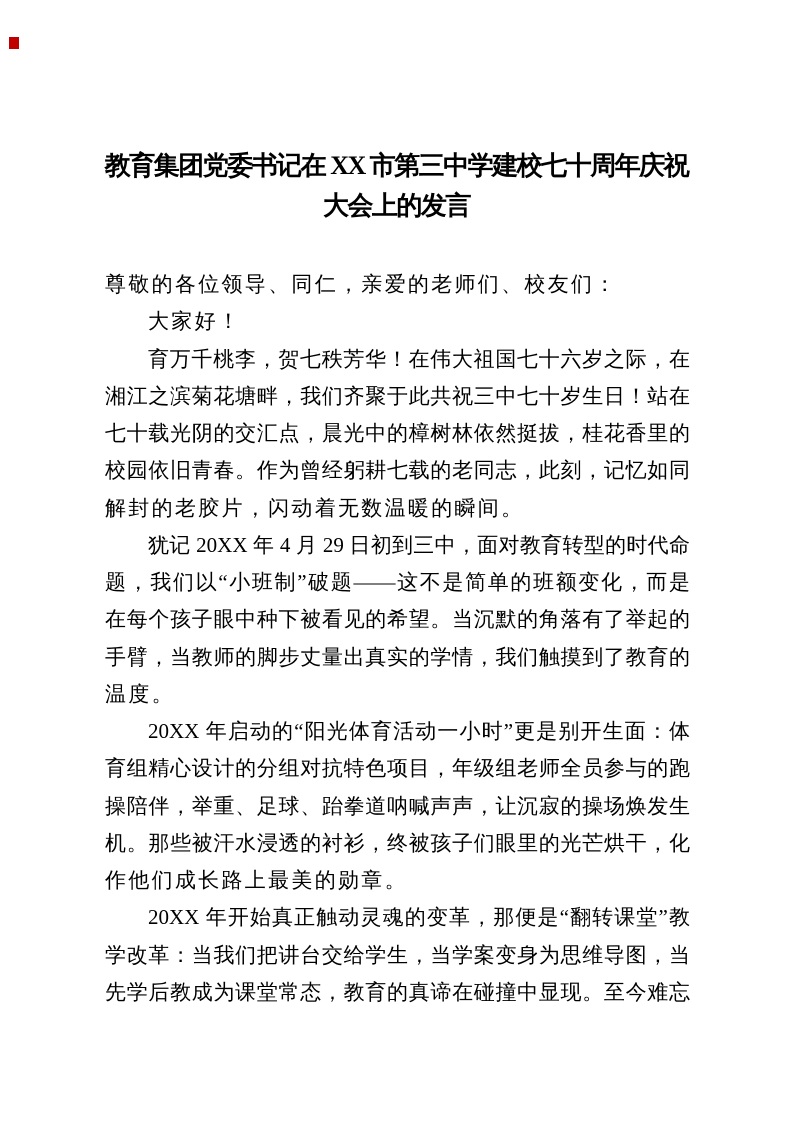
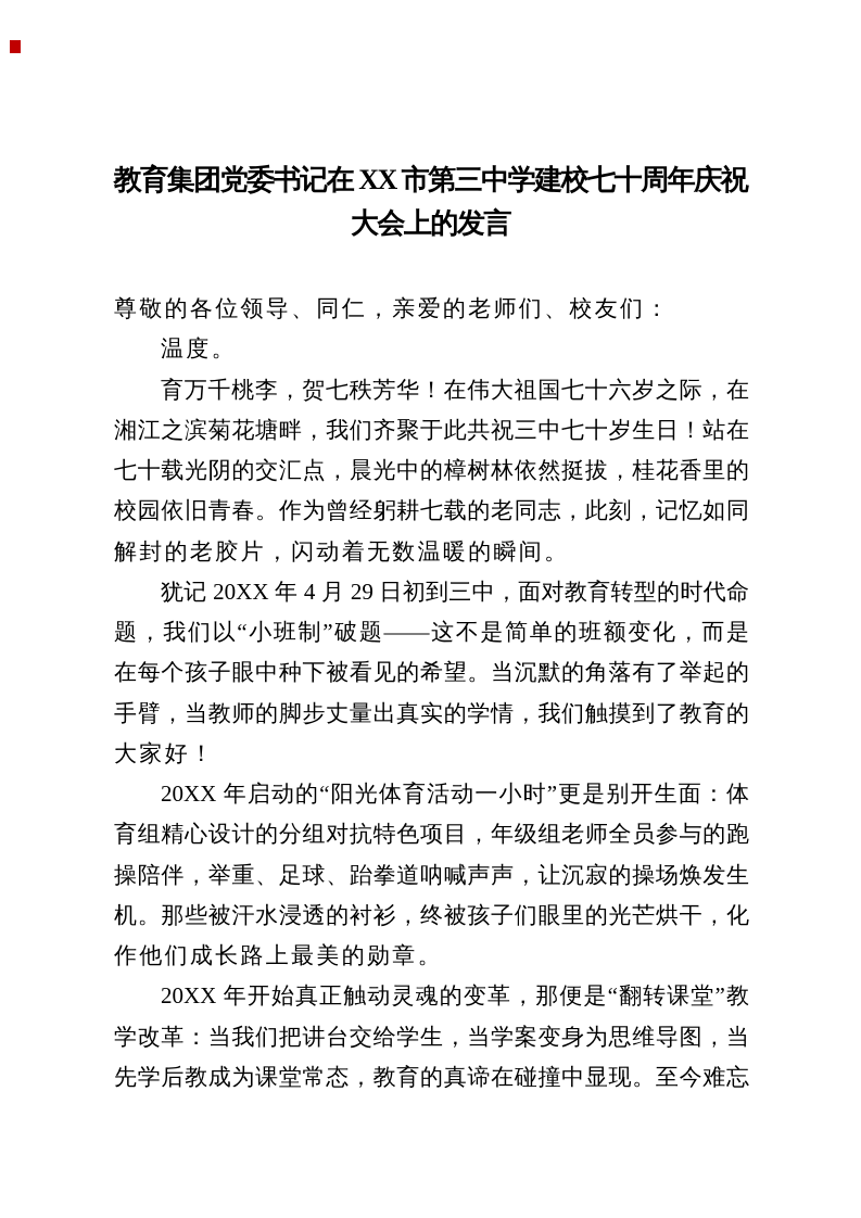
  教育集团党委书记在 XX 市第三中学建校七十周年庆祝
  大会上的发言
  尊敬的各位领导、同仁，亲爱的老师们、校友们：
- 大家好！
+ 温度。
  育万千桃李，贺七秩芳华！在伟大祖国七十六岁之际，在
  湘江之滨菊花塘畔，我们齐聚于此共祝三中七十岁生日！站在
  七十载光阴的交汇点，晨光中的樟树林依然挺拔，桂花香里的
  校园依旧青春。作为曾经躬耕七载的老同志，此刻，记忆如同
  解封的老胶片，闪动着无数温暖的瞬间。
  犹记 20XX 年 4 月 29 日初到三中，面对教育转型的时代命
  题，我们以“小班制”破题——这不是简单的班额变化，而是
  在每个孩子眼中种下被看见的希望。当沉默的角落有了举起的
  手臂，当教师的脚步丈量出真实的学情，我们触摸到了教育的
- 温度。
+ 大家好！
  20XX 年启动的“阳光体育活动一小时”更是别开生面：体
  育组精心设计的分组对抗特色项目，年级组老师全员参与的跑
  操陪伴，举重、足球、跆拳道呐喊声声，让沉寂的操场焕发生
  机。那些被汗水浸透的衬衫，终被孩子们眼里的光芒烘干，化
  作他们成长路上最美的勋章。
  20XX 年开始真正触动灵魂的变革，那便是“翻转课堂”教
  学改革：当我们把讲台交给学生，当学案变身为思维导图，当
  先学后教成为课堂常态，教育的真谛在碰撞中显现。至今难忘
